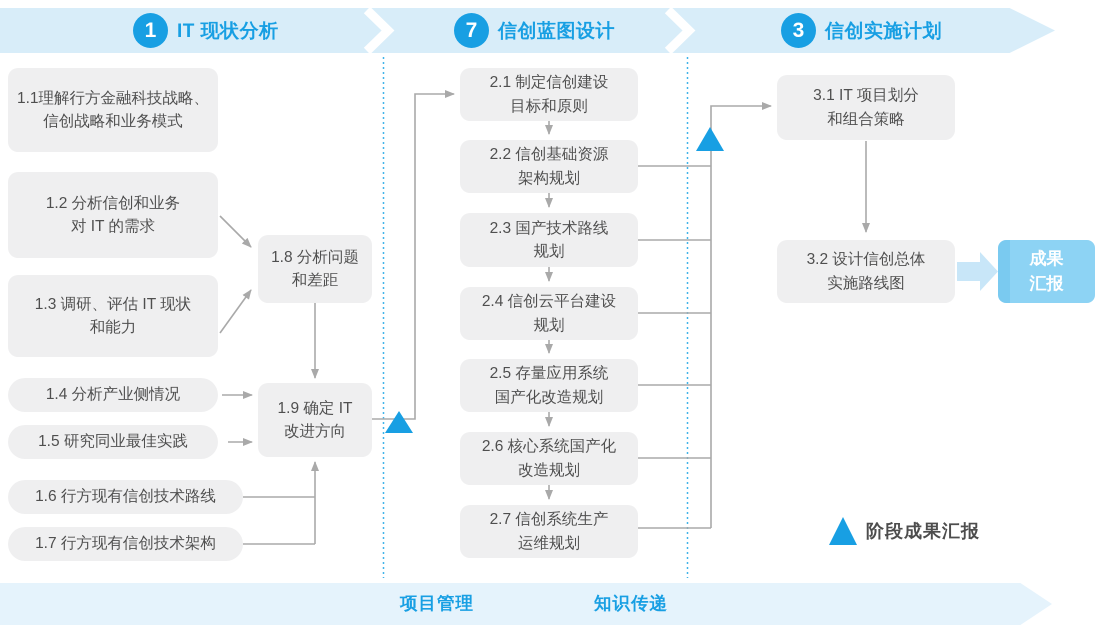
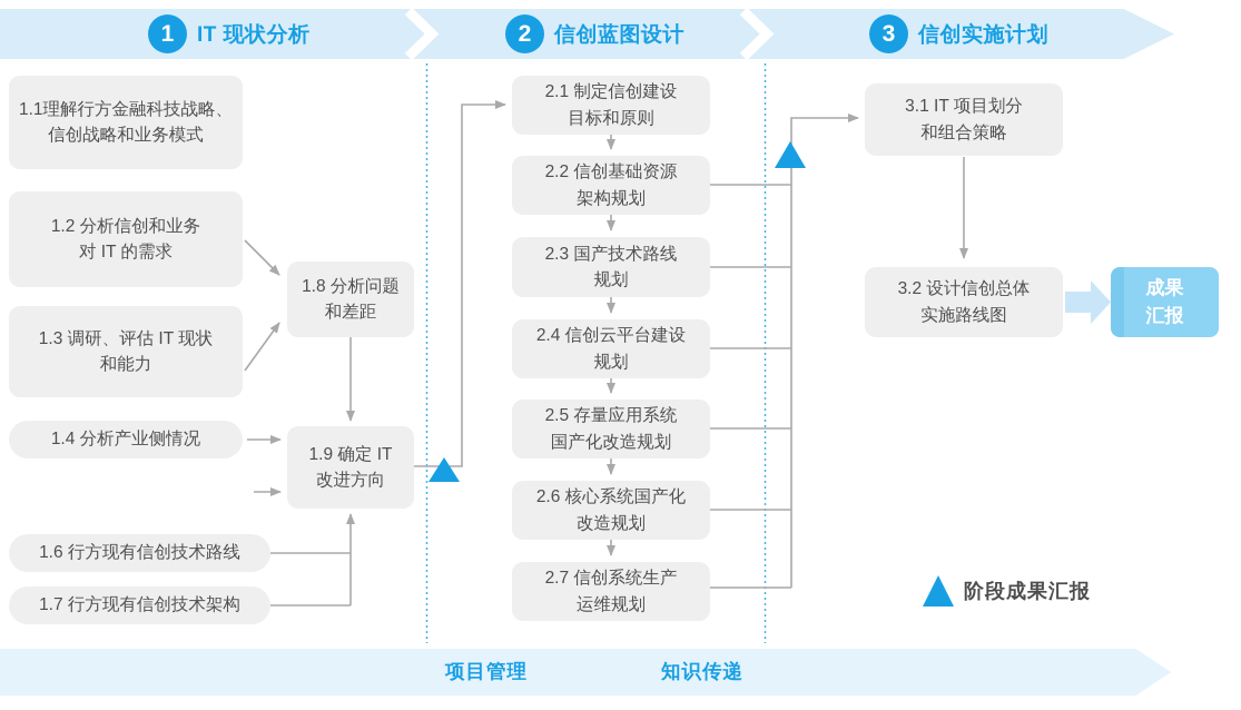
  1
  IT 现状分析
- 7
+ 2
  信创蓝图设计
  3
  信创实施计划
  1.1理解行方金融科技战略、
  信创战略和业务模式
  1.2 分析信创和业务
  对 IT 的需求
  1.3 调研、评估 IT 现状
  和能力
  1.4 分析产业侧情况
- 1.5 研究同业最佳实践
  1.6 行方现有信创技术路线
  1.7 行方现有信创技术架构
  1.8 分析问题
  和差距
  1.9 确定 IT
  改进方向
  2.1 制定信创建设
  目标和原则
  2.2 信创基础资源
  架构规划
  2.3 国产技术路线
  规划
  2.4 信创云平台建设
  规划
  2.5 存量应用系统
  国产化改造规划
  2.6 核心系统国产化
  改造规划
  2.7 信创系统生产
  运维规划
  3.1 IT 项目划分
  和组合策略
  3.2 设计信创总体
  实施路线图
  成果
  汇报
  阶段成果汇报
  项目管理
  知识传递
